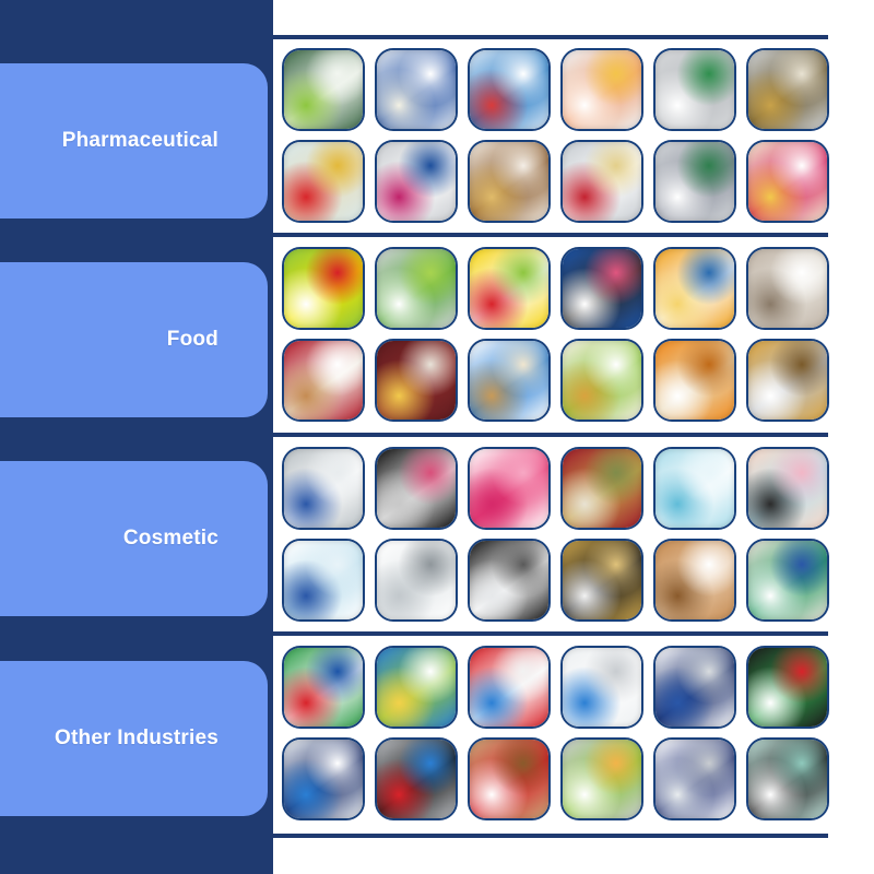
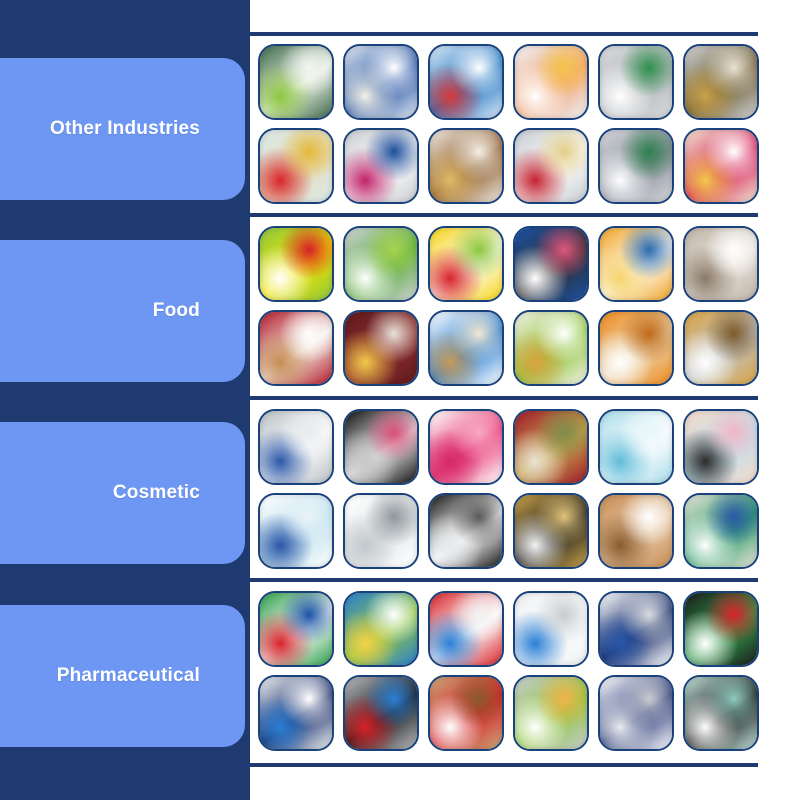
- Pharmaceutical
+ Other Industries
  Food
  Cosmetic
- Other Industries
+ Pharmaceutical
